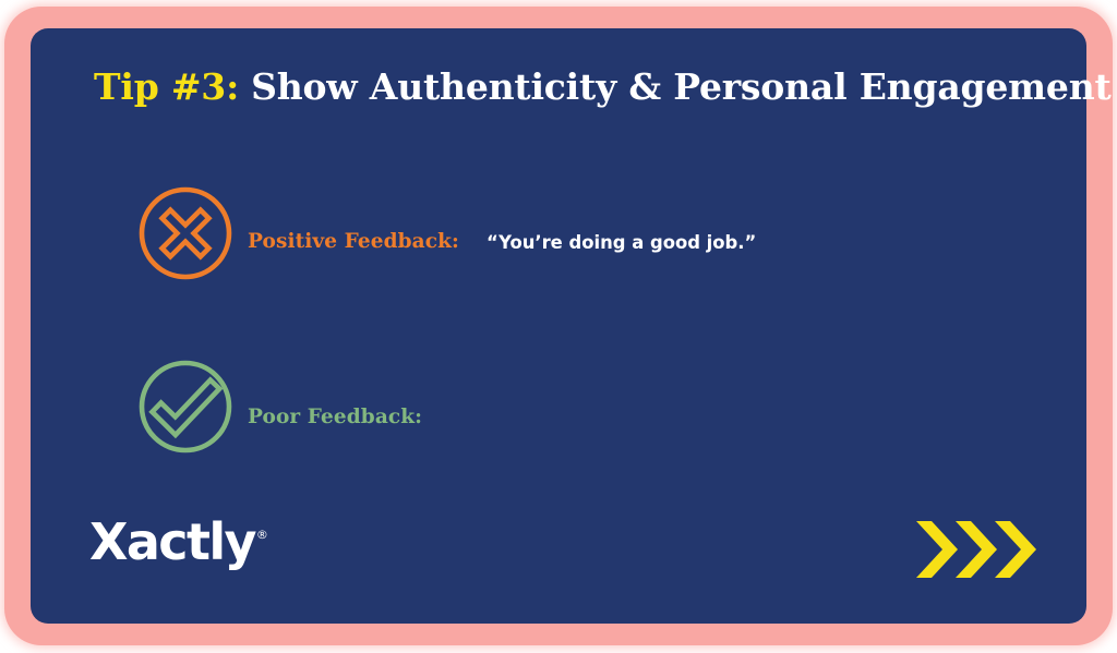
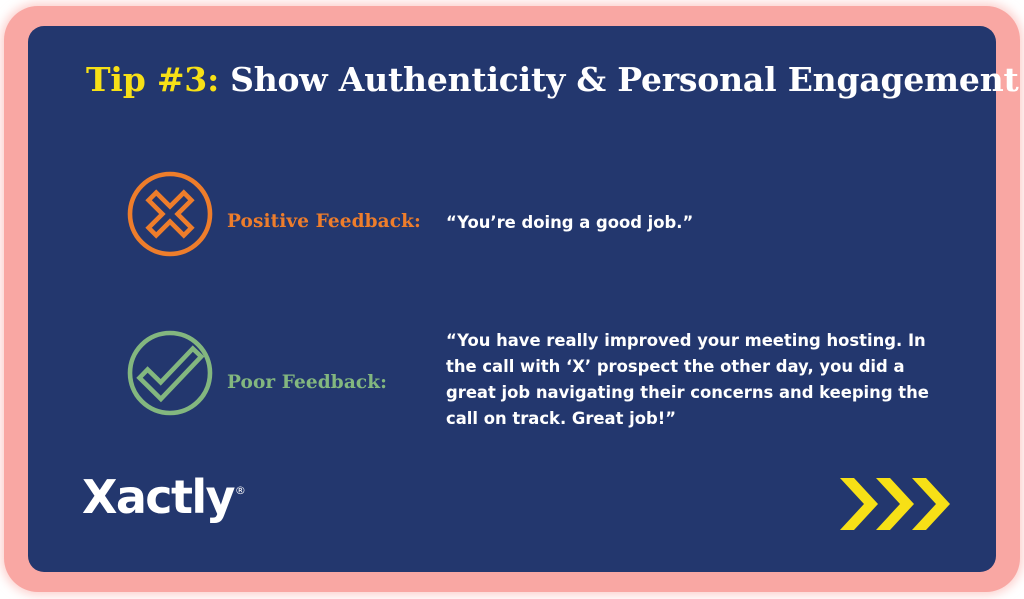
  Tip #3: Show Authenticity & Personal Engagement
  Positive Feedback:
  “You’re doing a good job.”
  Poor Feedback:
+ “You have really improved your meeting hosting. In the call with ‘X’ prospect the other day, you did a great job navigating their concerns and keeping the call on track. Great job!”
  Xactly®
